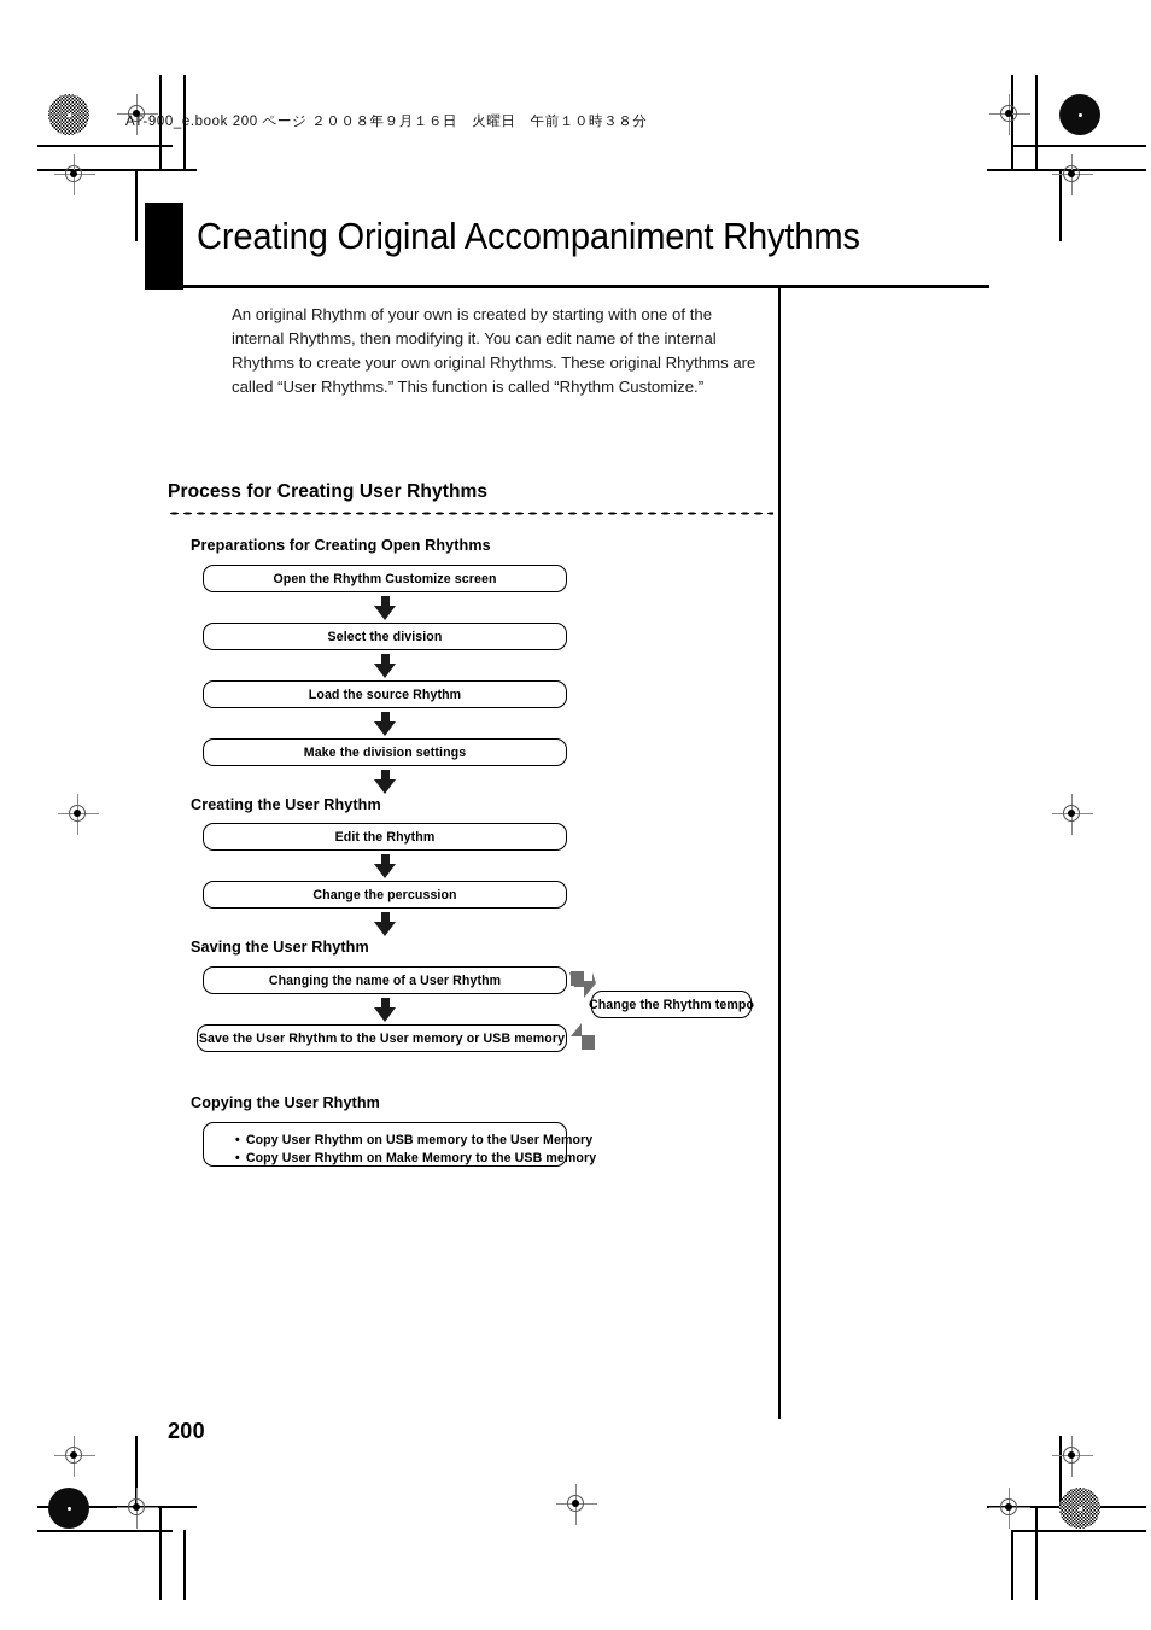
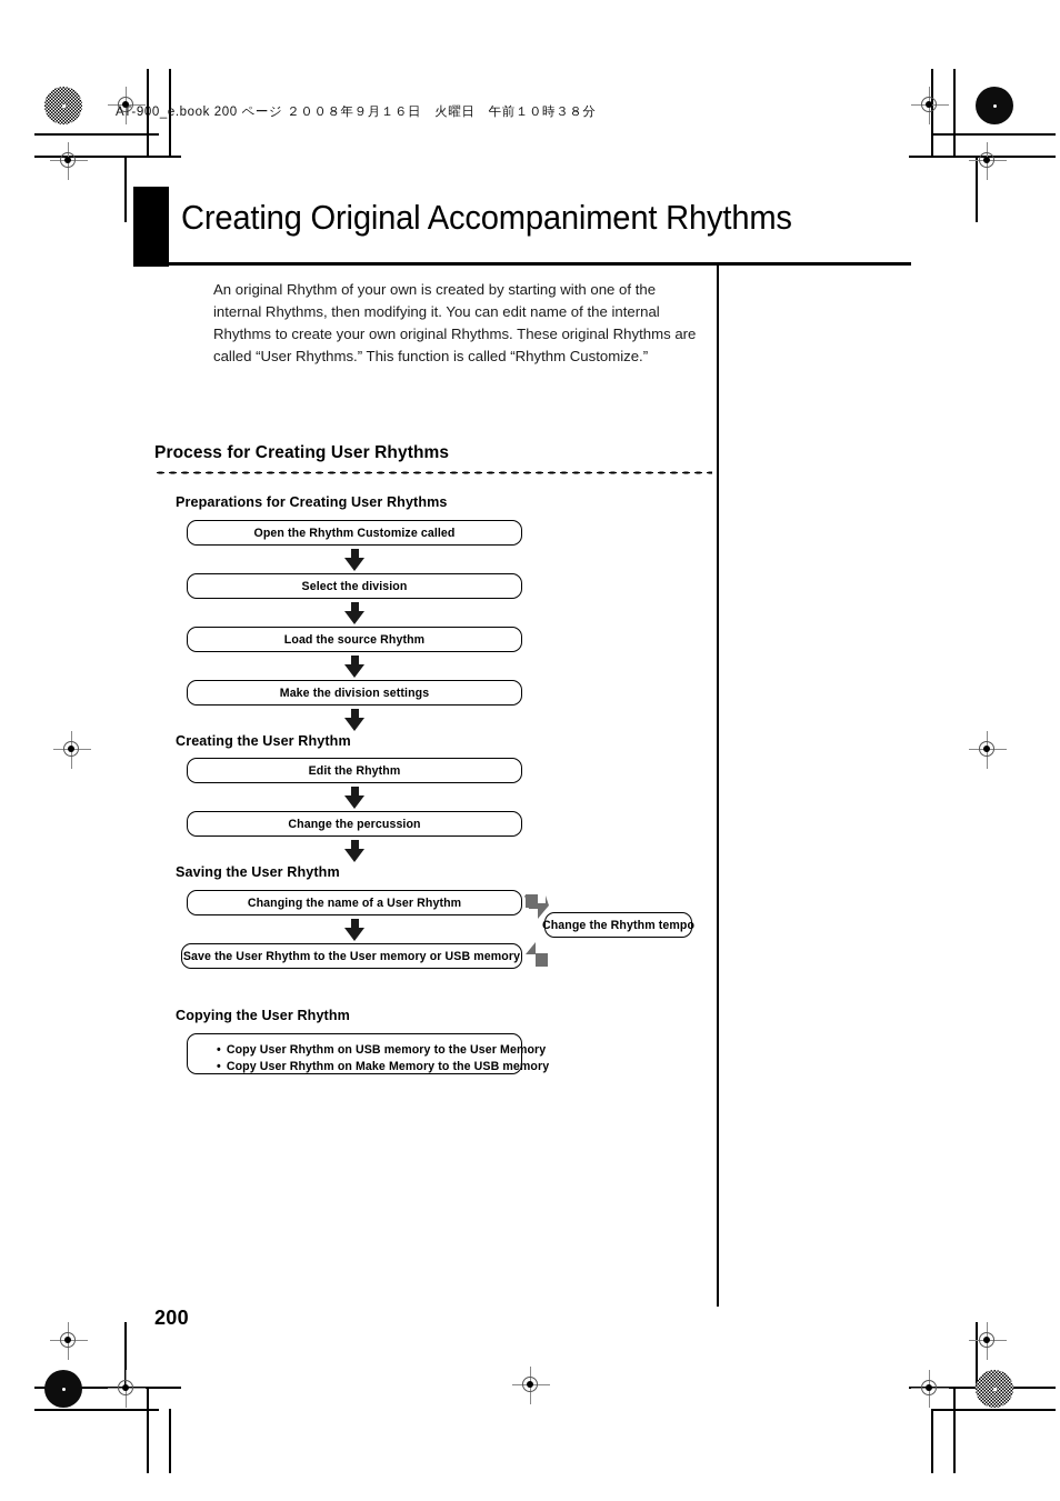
  AT-900_e.book 200 ページ ２００８年９月１６日 火曜日 午前１０時３８分
  Creating Original Accompaniment Rhythms
  An original Rhythm of your own is created by starting with one of the internal Rhythms, then modifying it. You can edit name of the internal Rhythms to create your own original Rhythms. These original Rhythms are called “User Rhythms.” This function is called “Rhythm Customize.”
  Process for Creating User Rhythms
- Preparations for Creating Open Rhythms
+ Preparations for Creating User Rhythms
- Open the Rhythm Customize screen
+ Open the Rhythm Customize called
  Select the division
  Load the source Rhythm
  Make the division settings
  Creating the User Rhythm
  Edit the Rhythm
  Change the percussion
  Saving the User Rhythm
  Changing the name of a User Rhythm
  Save the User Rhythm to the User memory or USB memory
  Change the Rhythm tempo
  Copying the User Rhythm
  Copy User Rhythm on USB memory to the User Memory
  Copy User Rhythm on Make Memory to the USB memory
  200
